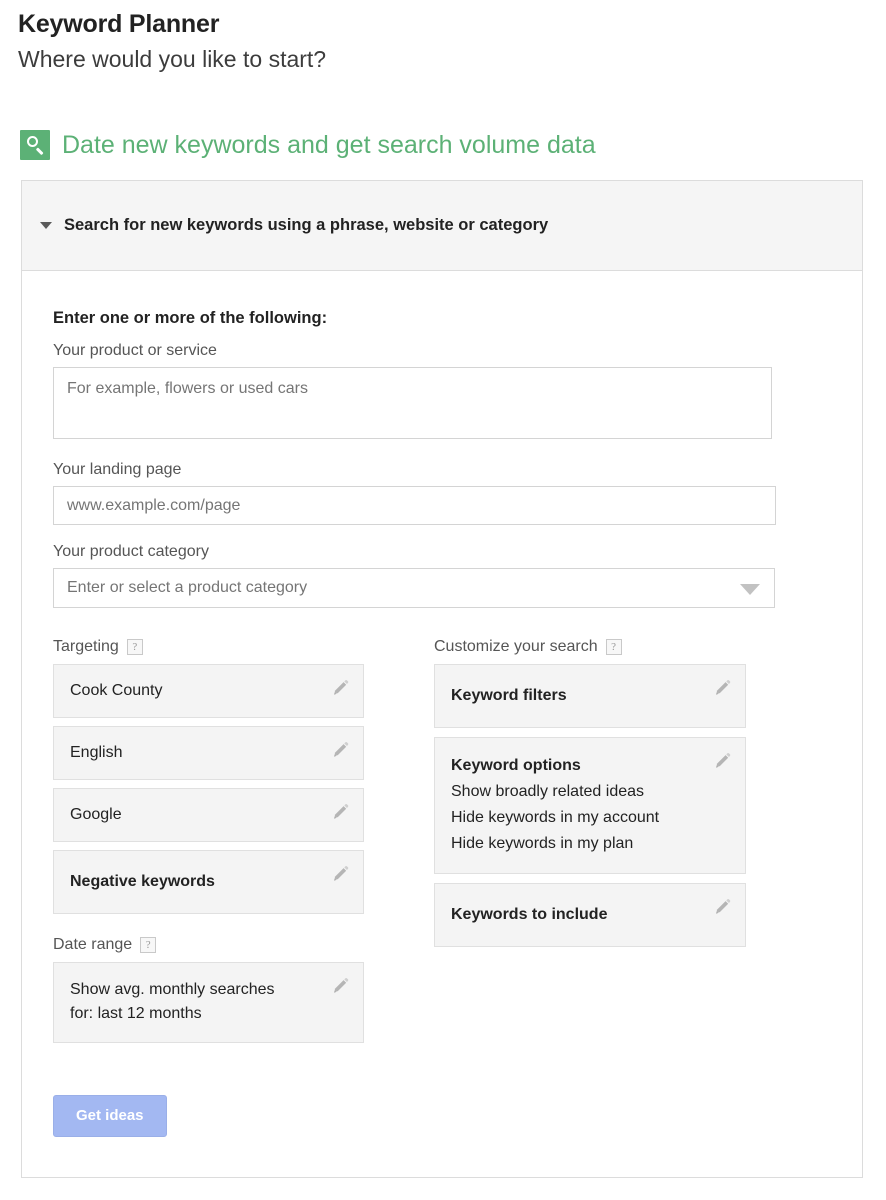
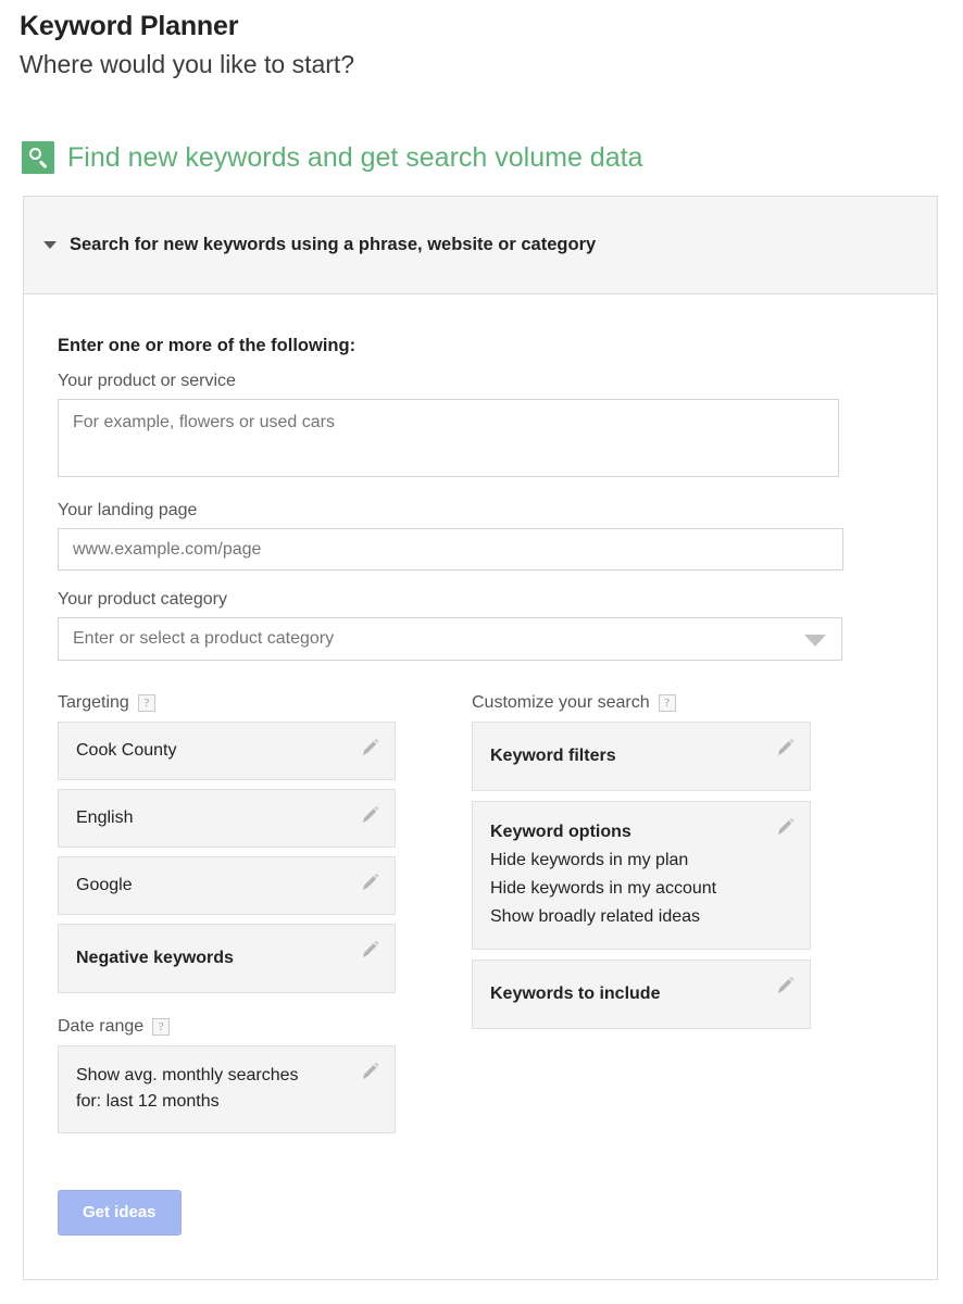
  Keyword Planner
  Where would you like to start?
- Date new keywords and get search volume data
+ Find new keywords and get search volume data
  Search for new keywords using a phrase, website or category
  Enter one or more of the following:
  Your product or service
  For example, flowers or used cars
  Your landing page
  www.example.com/page
  Your product category
  Enter or select a product category
  Targeting
  ?
  Cook County
  English
  Google
  Negative keywords
  Date range
  ?
  Show avg. monthly searches
  for: last 12 months
  Get ideas
  Customize your search
  ?
  Keyword filters
  Keyword options
- Show broadly related ideas
+ Hide keywords in my plan
  Hide keywords in my account
- Hide keywords in my plan
+ Show broadly related ideas
  Keywords to include
